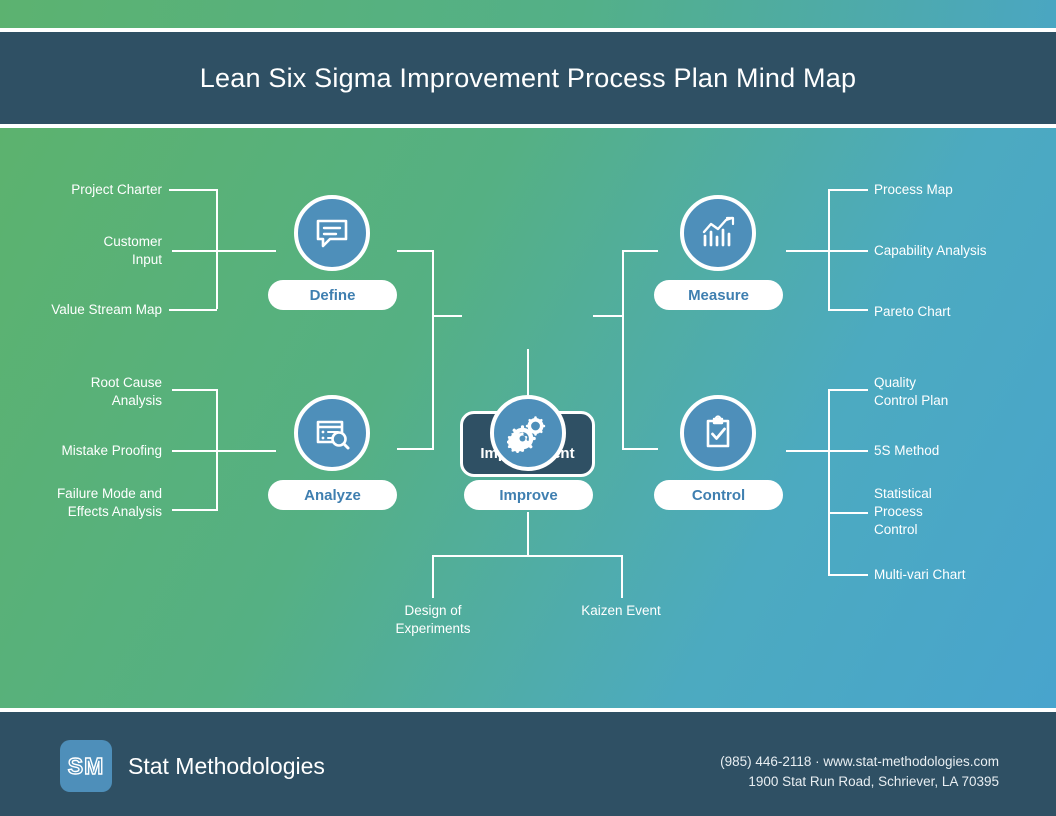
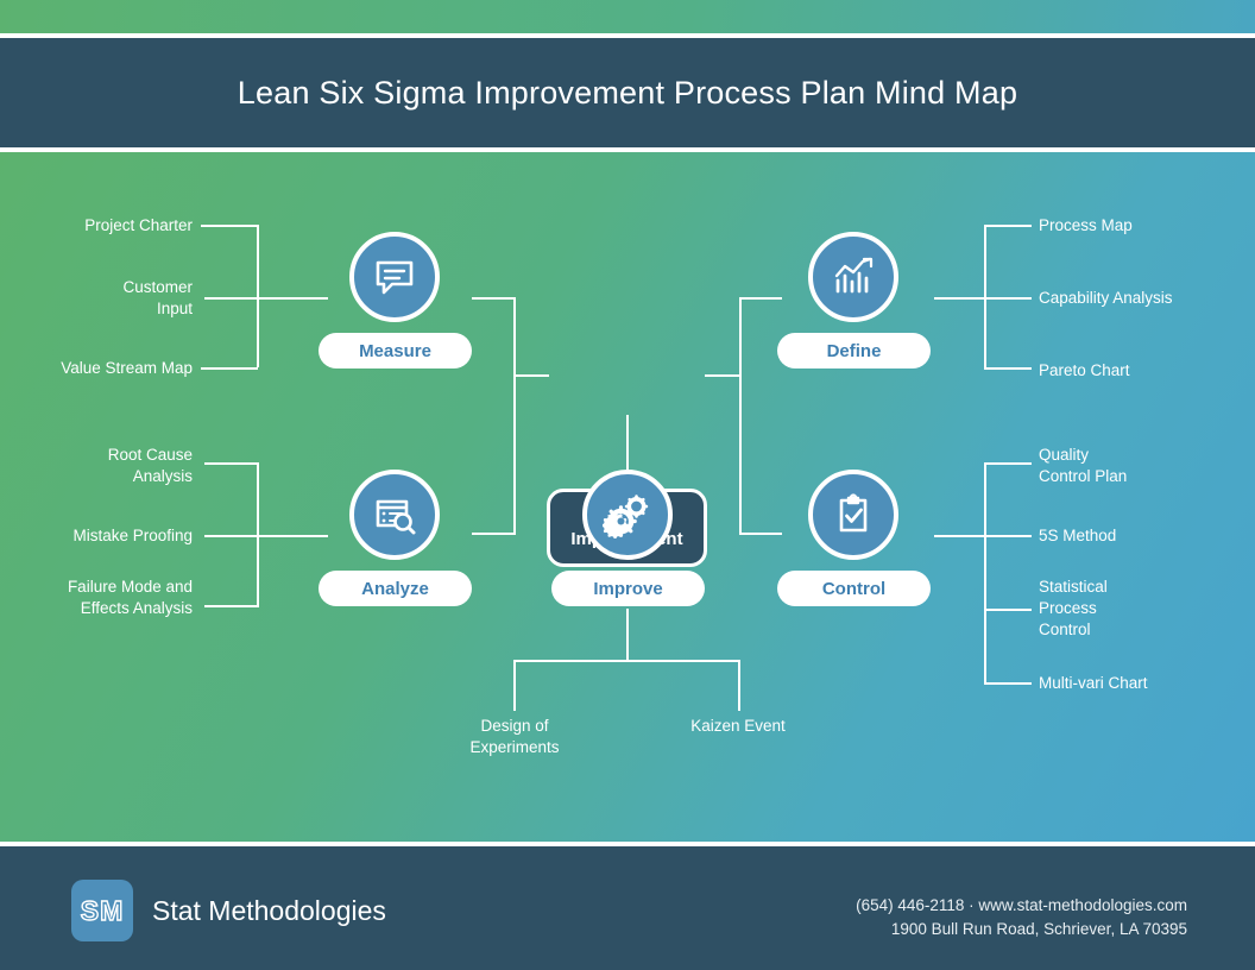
  Lean Six Sigma Improvement Process Plan Mind Map
- Define
+ Measure
  Project Charter
  Customer
  Input
  Value Stream Map
- Measure
+ Define
  Process Map
  Capability Analysis
  Pareto Chart
  Analyze
  Root Cause
  Analysis
  Mistake Proofing
  Failure Mode and
  Effects Analysis
  Improve
  Design of
  Experiments
  Kaizen Event
  Control
  Quality
  Control Plan
  5S Method
  Statistical
  Process
  Control
  Multi-vari Chart
  SM
  Stat Methodologies
- (985) 446-2118 · www.stat-methodologies.com
+ (654) 446-2118 · www.stat-methodologies.com
- 1900 Stat Run Road, Schriever, LA 70395
+ 1900 Bull Run Road, Schriever, LA 70395
